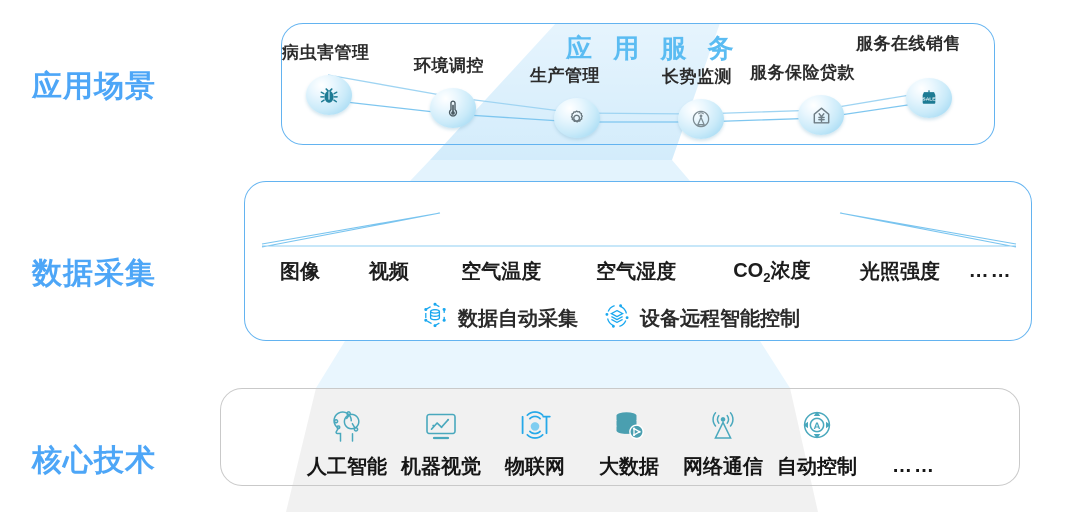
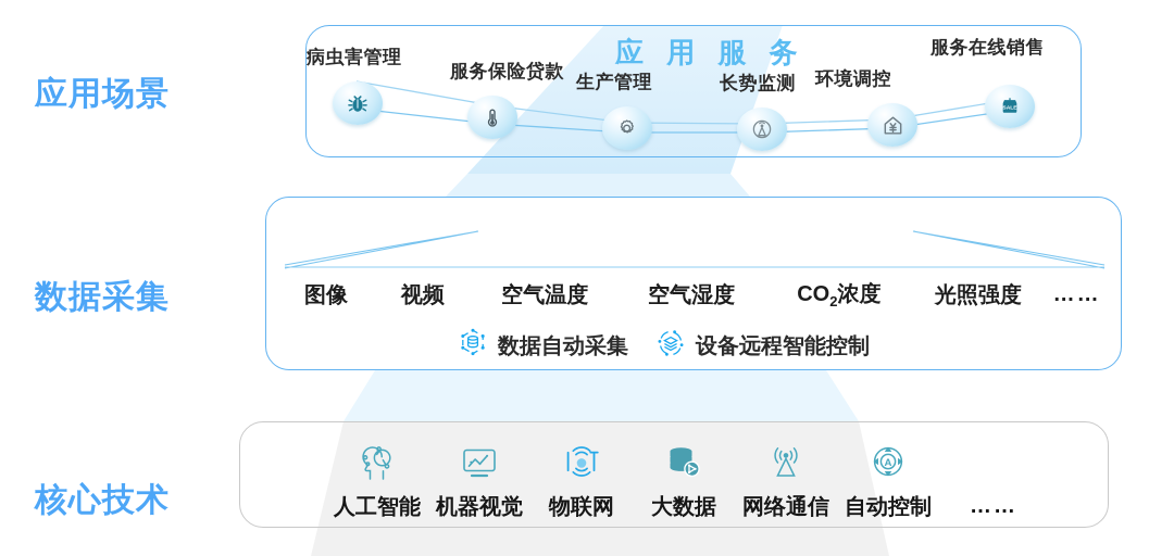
  应用场景
  数据采集
  核心技术
  应 用 服 务
  病虫害管理
- 环境调控
+ 服务保险贷款
  生产管理
  长势监测
- 服务保险贷款
+ 环境调控
  服务在线销售
  图像
  视频
  空气温度
  空气湿度
  CO2浓度
  光照强度
  ……
  数据自动采集
  设备远程智能控制
  人工智能
  机器视觉
  物联网
  大数据
  网络通信
  A
  自动控制
  ……
